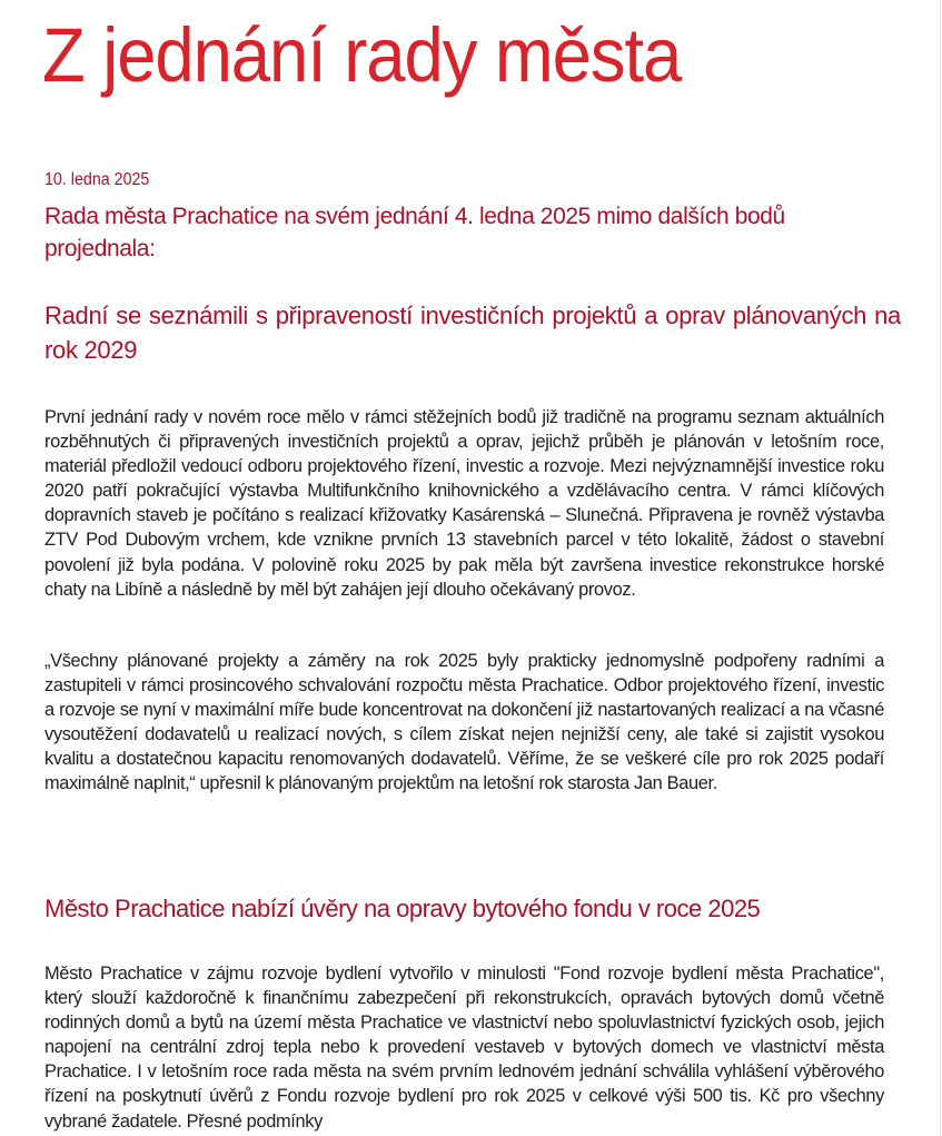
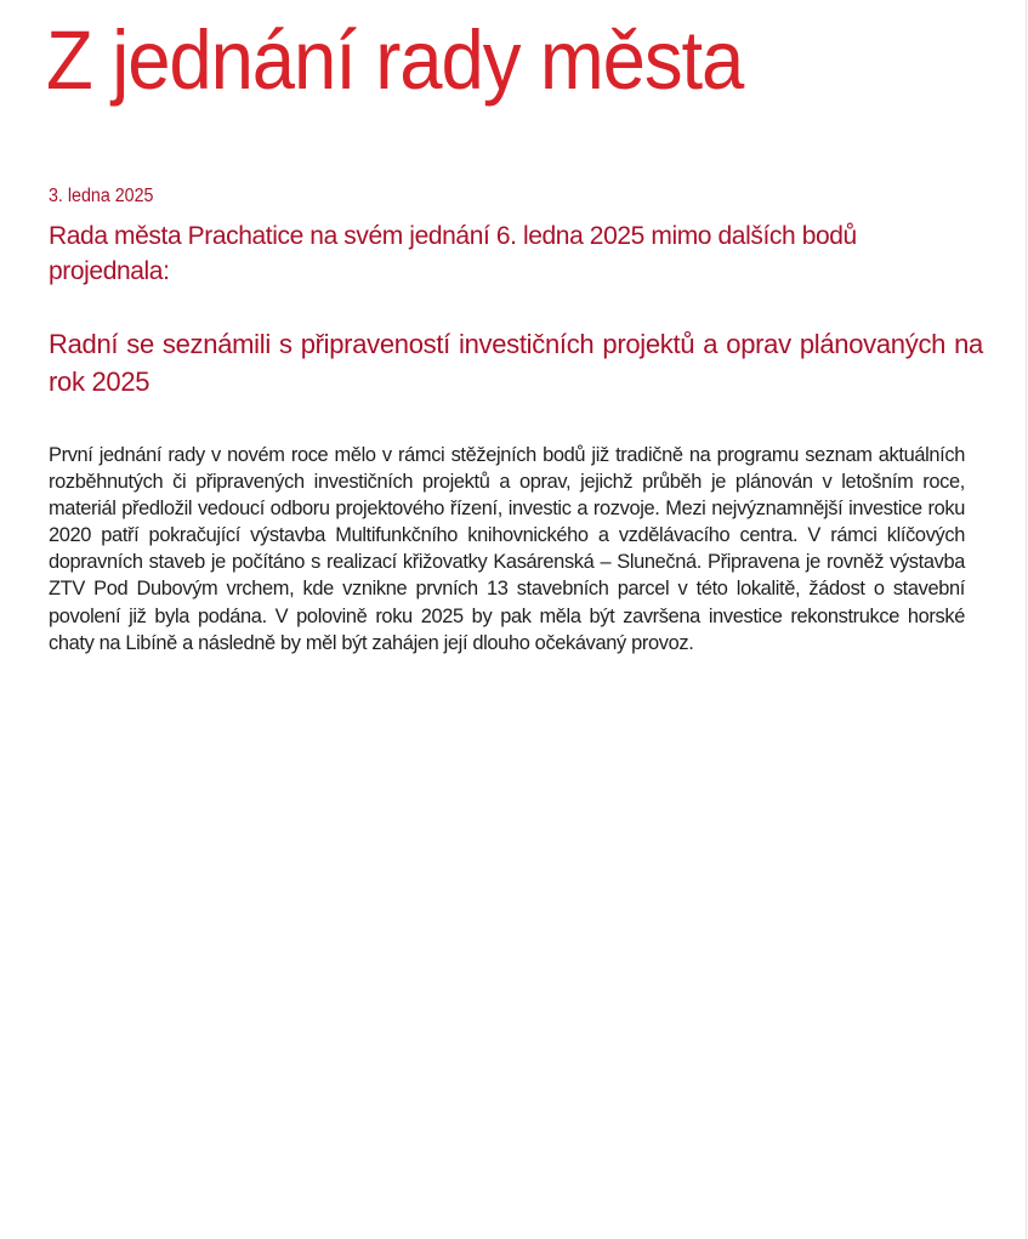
  Z jednání rady města
- 10. ledna 2025
+ 3. ledna 2025
- Rada města Prachatice na svém jednání 4. ledna 2025 mimo dalších bodů projednala:
+ Rada města Prachatice na svém jednání 6. ledna 2025 mimo dalších bodů projednala:
- Radní se seznámili s připraveností investičních projektů a oprav plánovaných na rok 2029
+ Radní se seznámili s připraveností investičních projektů a oprav plánovaných na rok 2025
  První jednání rady v novém roce mělo v rámci stěžejních bodů již tradičně na programu seznam aktuálních rozběhnutých či připravených investičních projektů a oprav, jejichž průběh je plánován v letošním roce, materiál předložil vedoucí odboru projektového řízení, investic a rozvoje. Mezi nejvýznamnější investice roku 2020 patří pokračující výstavba Multifunkčního knihovnického a vzdělávacího centra. V rámci klíčových dopravních staveb je počítáno s realizací křižovatky Kasárenská – Slunečná. Připravena je rovněž výstavba ZTV Pod Dubovým vrchem, kde vznikne prvních 13 stavebních parcel v této lokalitě, žádost o stavební povolení již byla podána. V polovině roku 2025 by pak měla být završena investice rekonstrukce horské chaty na Libíně a následně by měl být zahájen její dlouho očekávaný provoz.
- „Všechny plánované projekty a záměry na rok 2025 byly prakticky jednomyslně podpořeny radními a zastupiteli v rámci prosincového schvalování rozpočtu města Prachatice. Odbor projektového řízení, investic a rozvoje se nyní v maximální míře bude koncentrovat na dokončení již nastartovaných realizací a na včasné vysoutěžení dodavatelů u realizací nových, s cílem získat nejen nejnižší ceny, ale také si zajistit vysokou kvalitu a dostatečnou kapacitu renomovaných dodavatelů. Věříme, že se veškeré cíle pro rok 2025 podaří maximálně naplnit,“ upřesnil k plánovaným projektům na letošní rok starosta Jan Bauer.
- Město Prachatice nabízí úvěry na opravy bytového fondu v roce 2025
- Město Prachatice v zájmu rozvoje bydlení vytvořilo v minulosti "Fond rozvoje bydlení města Prachatice", který slouží každoročně k finančnímu zabezpečení při rekonstrukcích, opravách bytových domů včetně rodinných domů a bytů na území města Prachatice ve vlastnictví nebo spoluvlastnictví fyzických osob, jejich napojení na centrální zdroj tepla nebo k provedení vestaveb v bytových domech ve vlastnictví města Prachatice. I v letošním roce rada města na svém prvním lednovém jednání schválila vyhlášení výběrového řízení na poskytnutí úvěrů z Fondu rozvoje bydlení pro rok 2025 v celkové výši 500 tis. Kč pro všechny vybrané žadatele. Přesné podmínky
